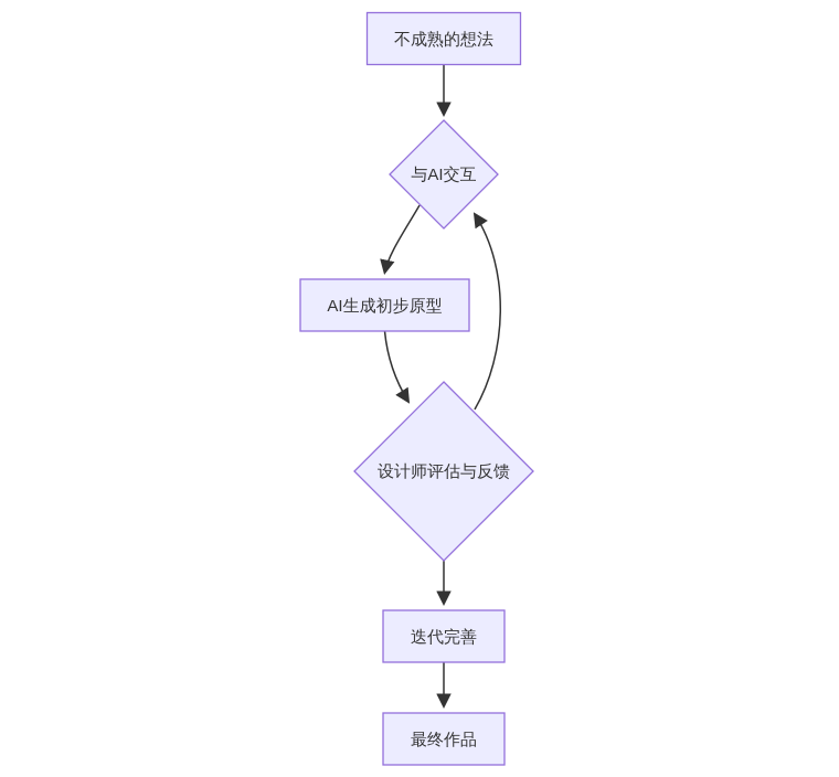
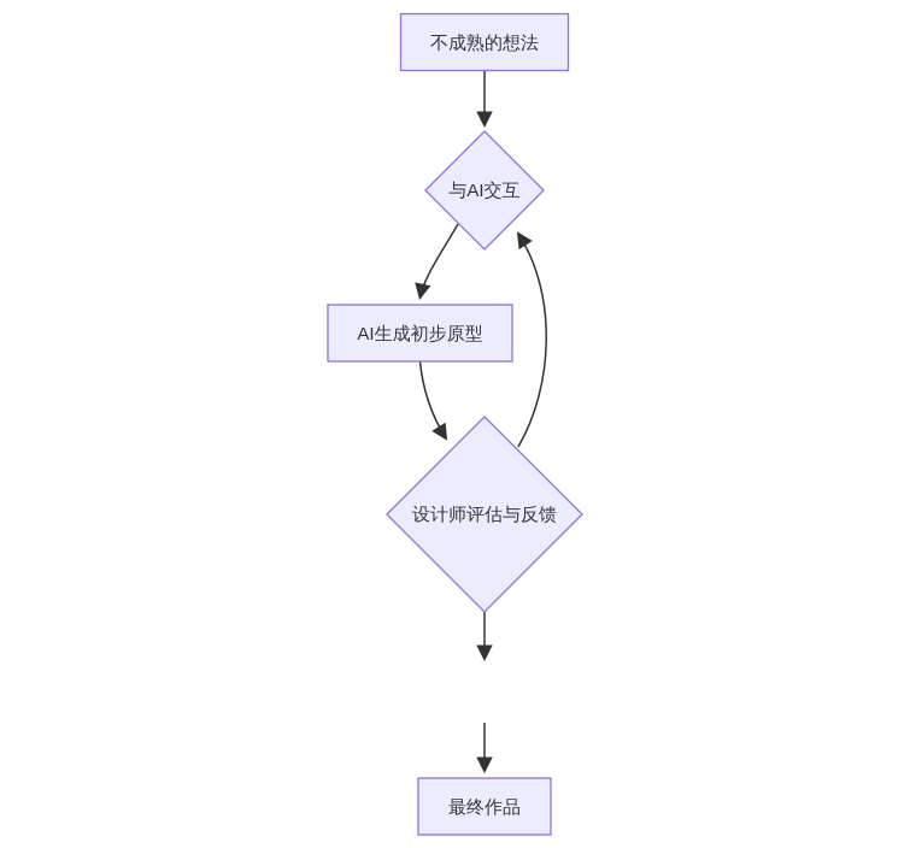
  不成熟的想法
  与AI交互
  AI生成初步原型
  设计师评估与反馈
- 迭代完善
  最终作品
